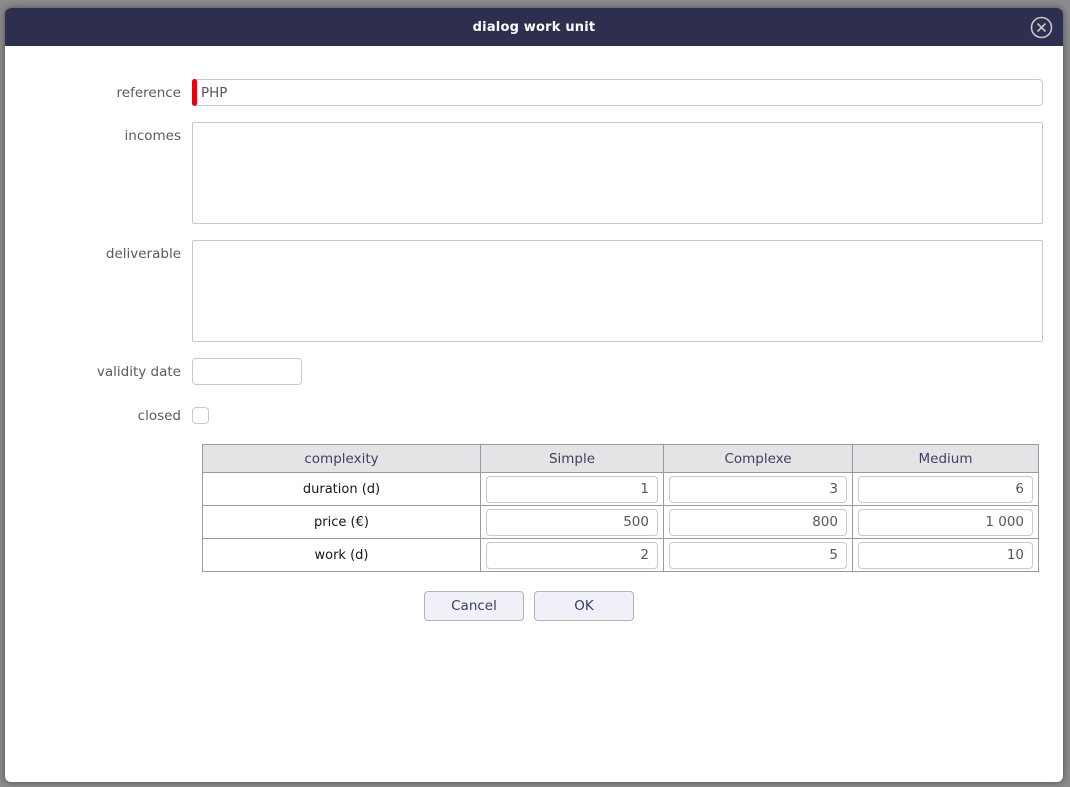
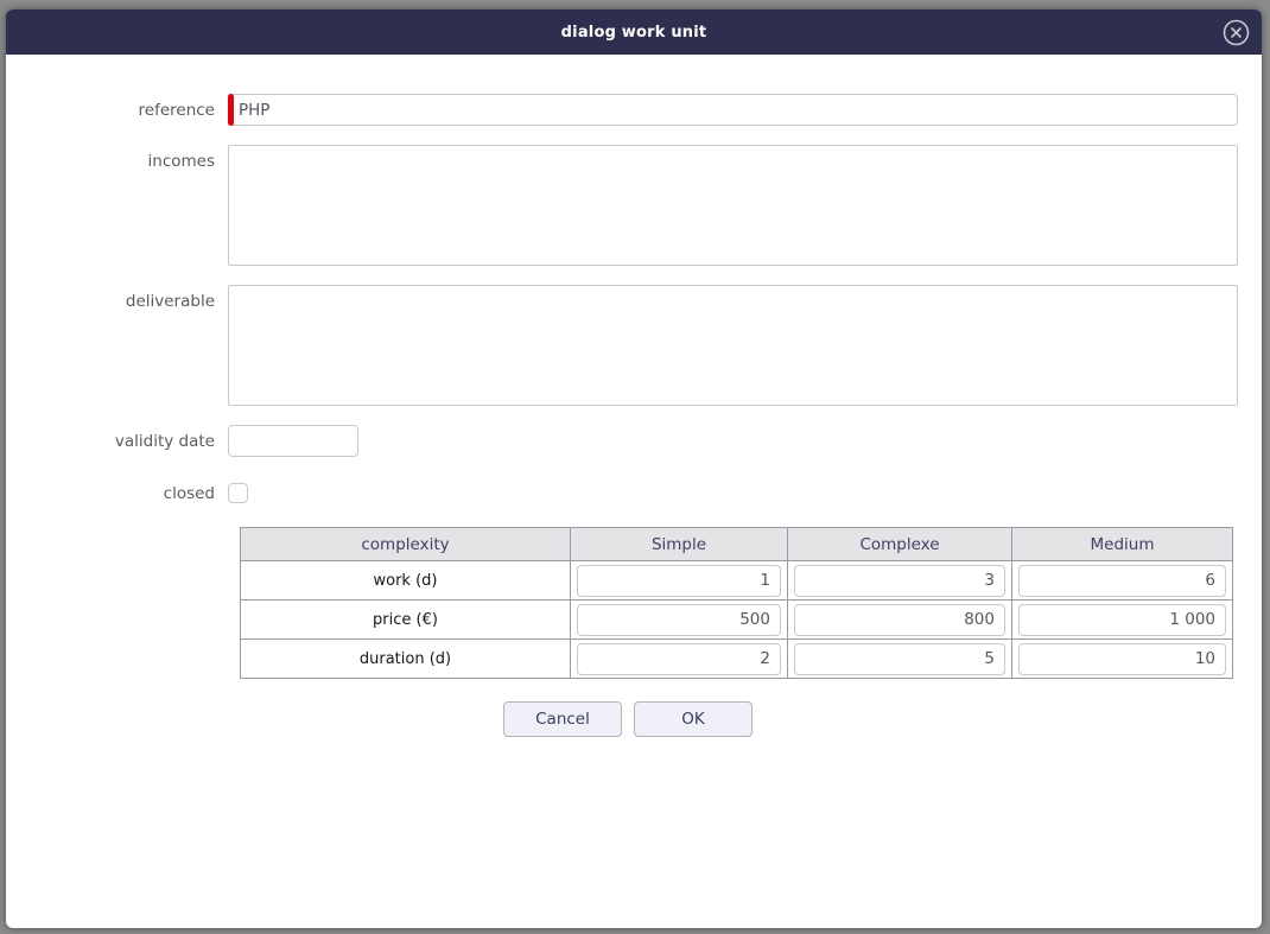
  dialog work unit
  reference
  PHP
  incomes
  deliverable
  validity date
  closed
  complexity	Simple	Complexe	Medium
- duration (d)	1	3	6
+ work (d)	1	3	6
  price (€)	500	800	1 000
- work (d)	2	5	10
+ duration (d)	2	5	10
  Cancel
  OK
